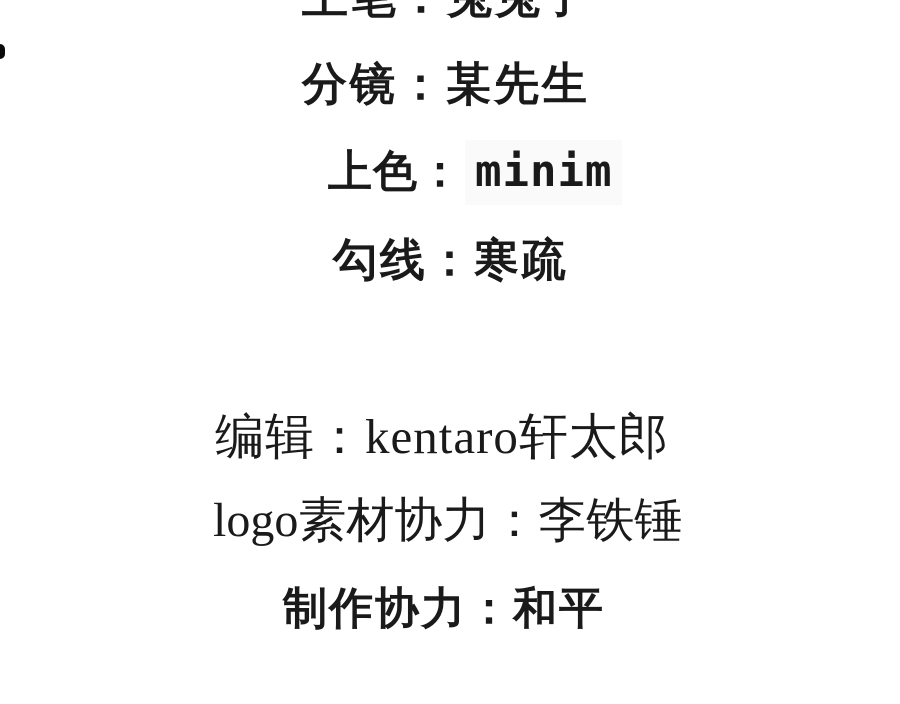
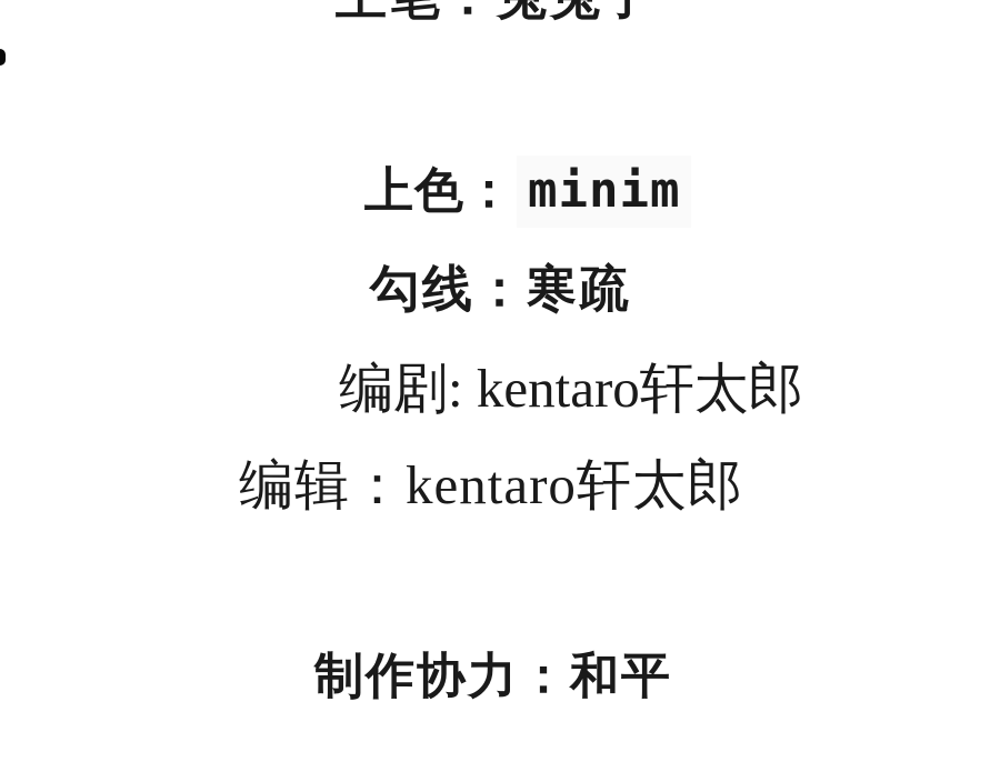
- 分镜：某先生
  上色： minim
  勾线：寒疏
+ 编剧: kentaro轩太郎
  编辑：kentaro轩太郎
- logo素材协力：李铁锤
  制作协力：和平
